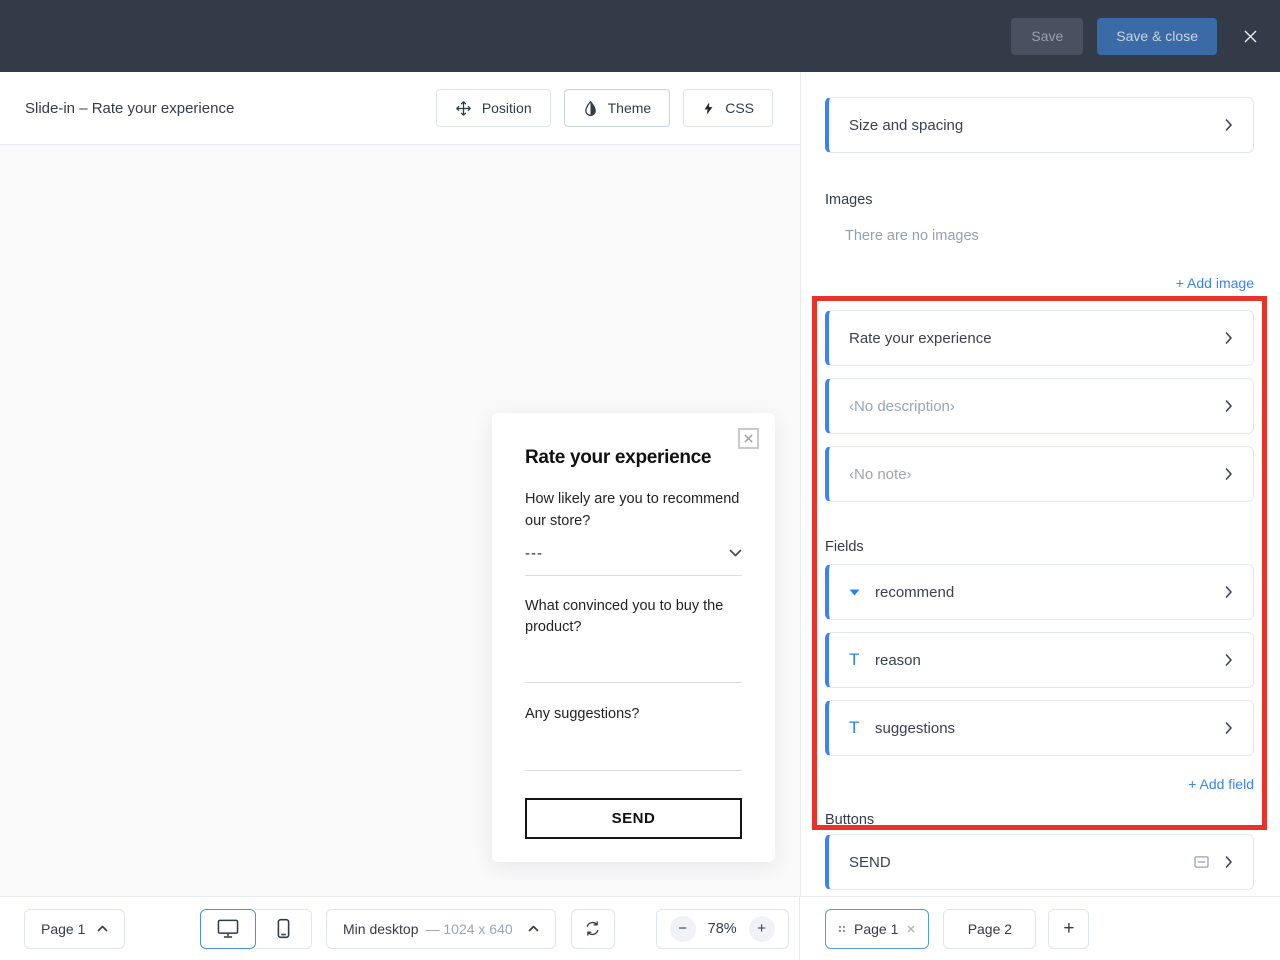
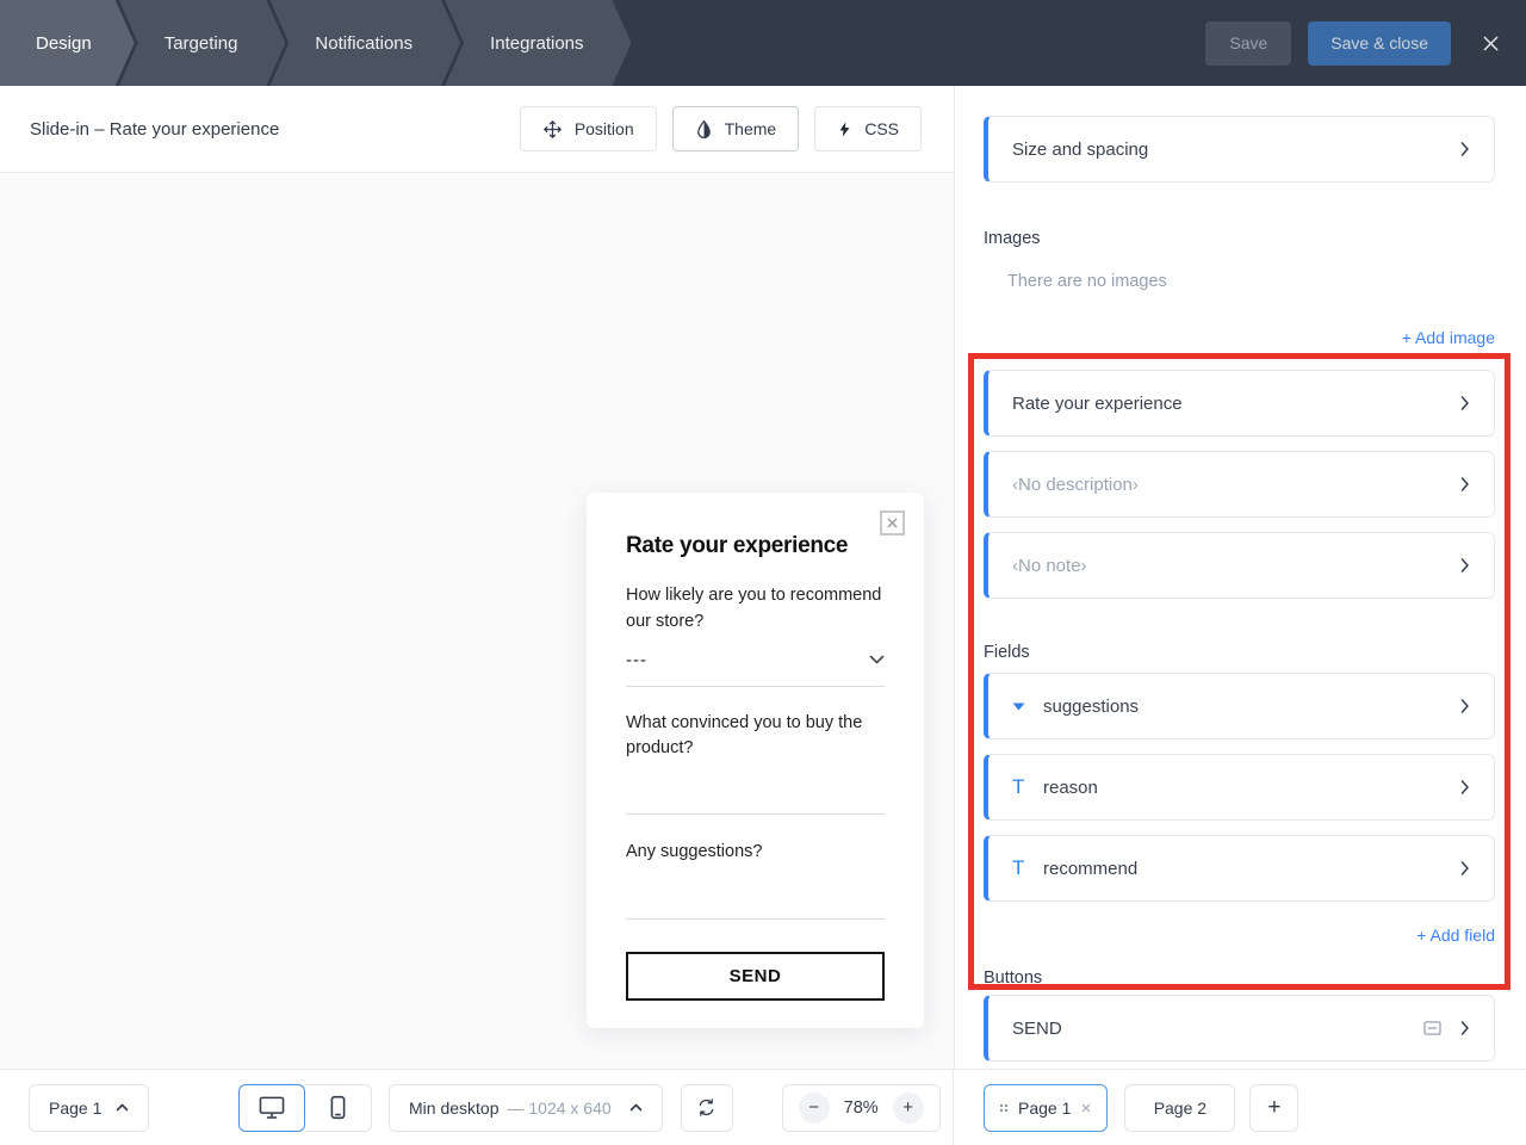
+ Design
+ Targeting
+ Notifications
+ Integrations
  Save
  Save & close
  Slide-in – Rate your experience
  Position
  Theme
  CSS
  Rate your experience
  How likely are you to recommend our store?
  ---
  What convinced you to buy the product?
  Any suggestions?
  SEND
  Size and spacing
  Images
  There are no images
  + Add image
  Rate your experience
  ‹No description›
  ‹No note›
  Fields
- recommend
+ suggestions
  T
  reason
  T
- suggestions
+ recommend
  + Add field
  Buttons
  SEND
  Page 1
  Min desktop
  — 1024 x 640
  −
  78%
  +
  Page 1
  Page 2
  +
